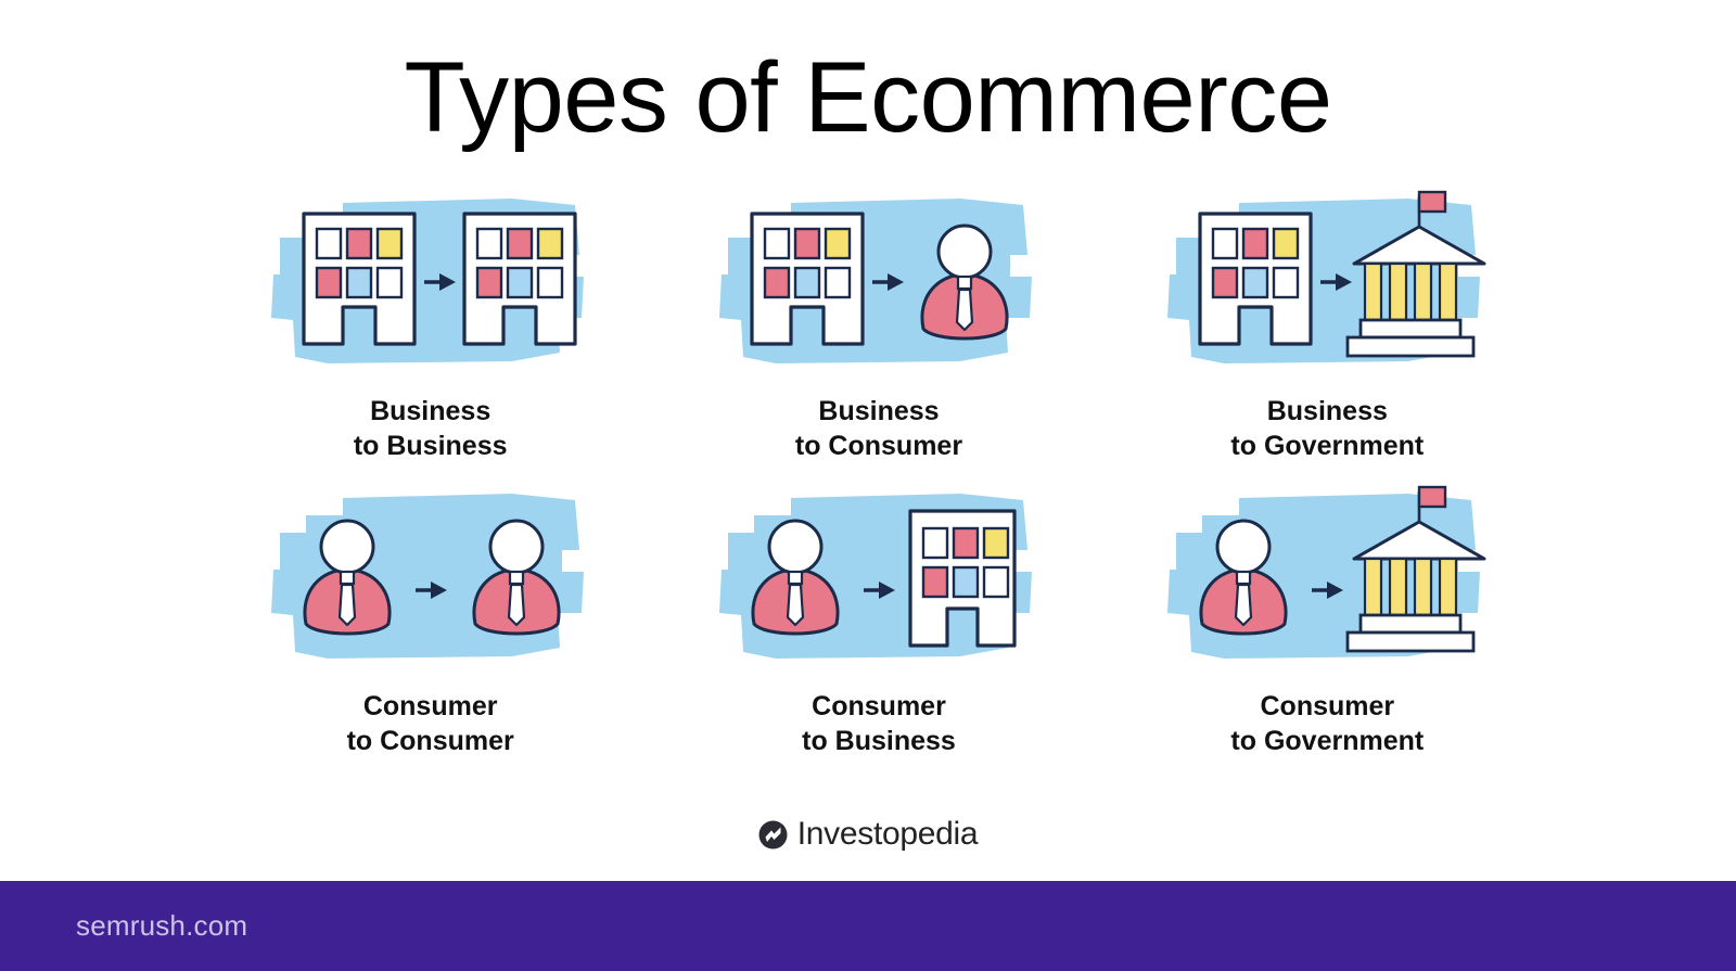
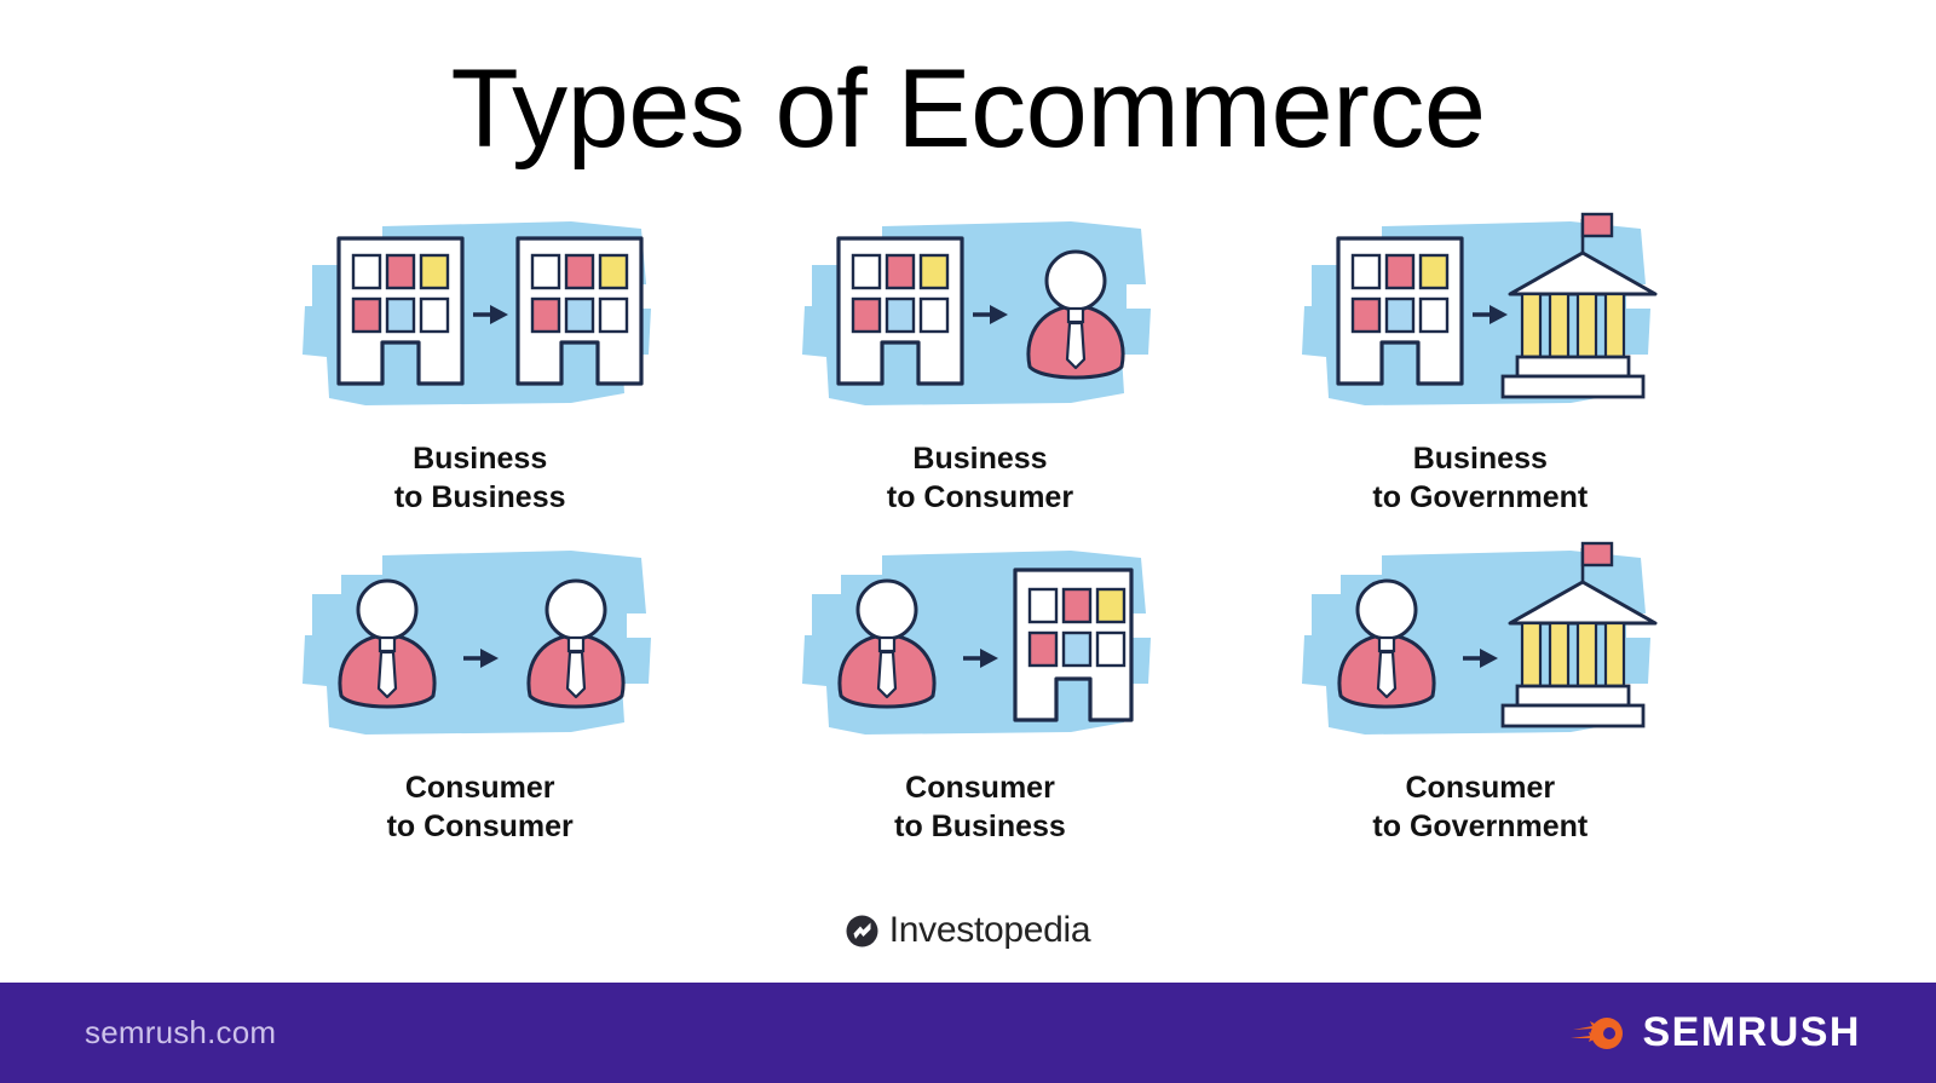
  Types of Ecommerce
  Business
  to Business
  Business
  to Consumer
  Business
  to Government
  Consumer
  to Consumer
  Consumer
  to Business
  Consumer
  to Government
  Investopedia
  semrush.com
+ SEMRUSH
